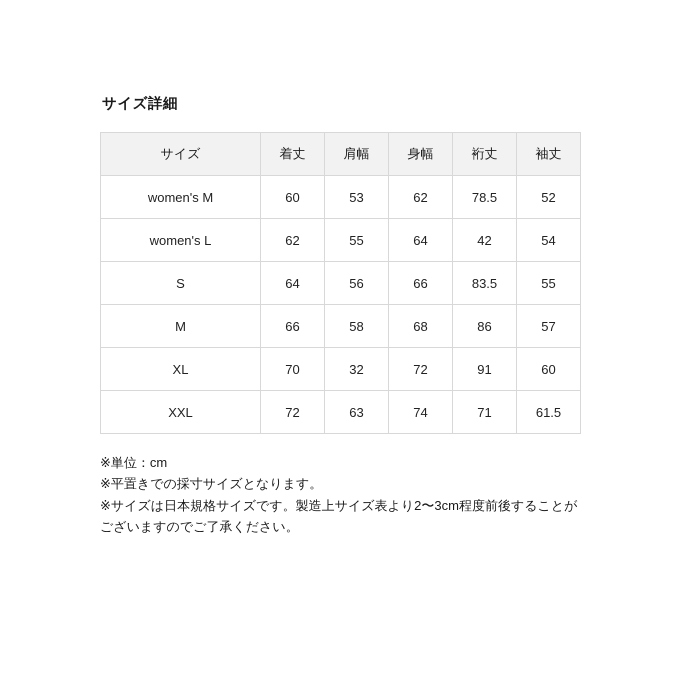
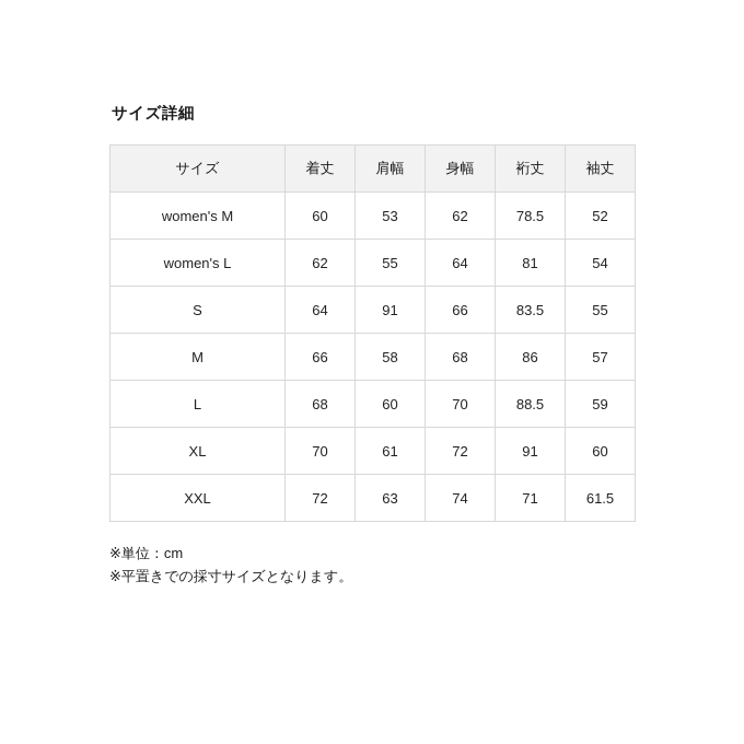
  サイズ詳細
  サイズ	着丈	肩幅	身幅	裄丈	袖丈
  women's M	60	53	62	78.5	52
- women's L	62	55	64	42	54
+ women's L	62	55	64	81	54
- S	64	56	66	83.5	55
+ S	64	91	66	83.5	55
  M	66	58	68	86	57
+ L	68	60	70	88.5	59
- XL	70	32	72	91	60
+ XL	70	61	72	91	60
  XXL	72	63	74	71	61.5
  ※単位：cm
  ※平置きでの採寸サイズとなります。
- ※サイズは日本規格サイズです。製造上サイズ表より2〜3cm程度前後することがございますのでご了承ください。
